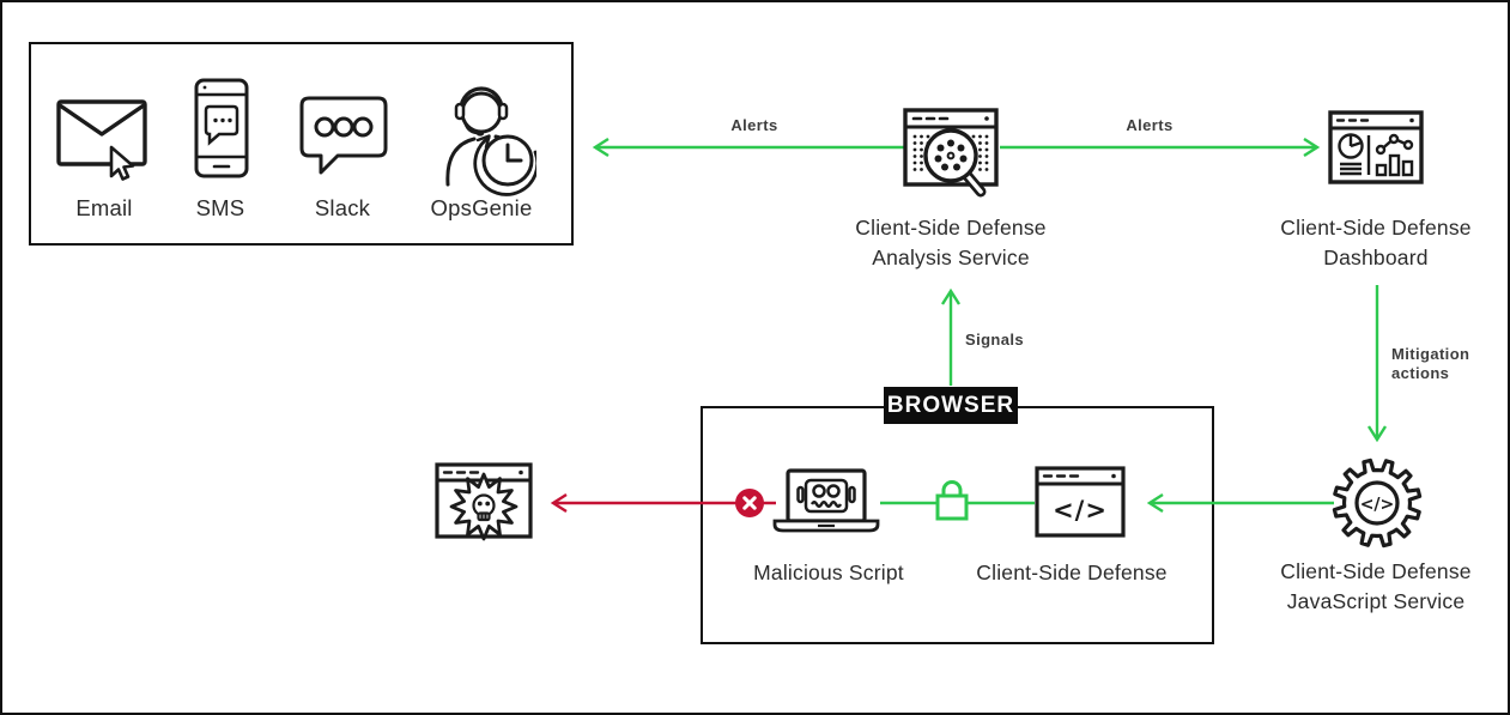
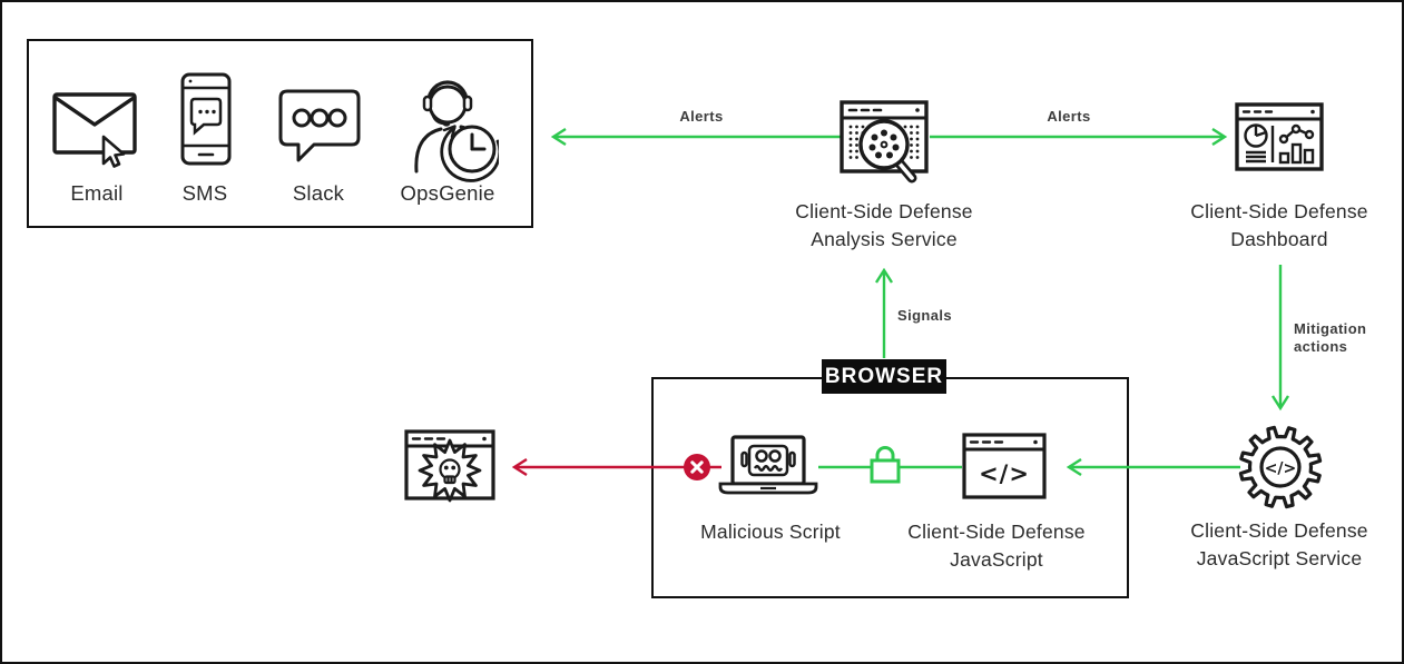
  Email
  SMS
  Slack
  OpsGenie
  BROWSER
  Alerts
  Alerts
  Signals
  Mitigation actions
  Client-Side Defense
  Analysis Service
  Client-Side Defense
  Dashboard
  </>
  Client-Side Defense
  JavaScript Service
  Malicious Script
  </>
  Client-Side Defense
+ JavaScript
